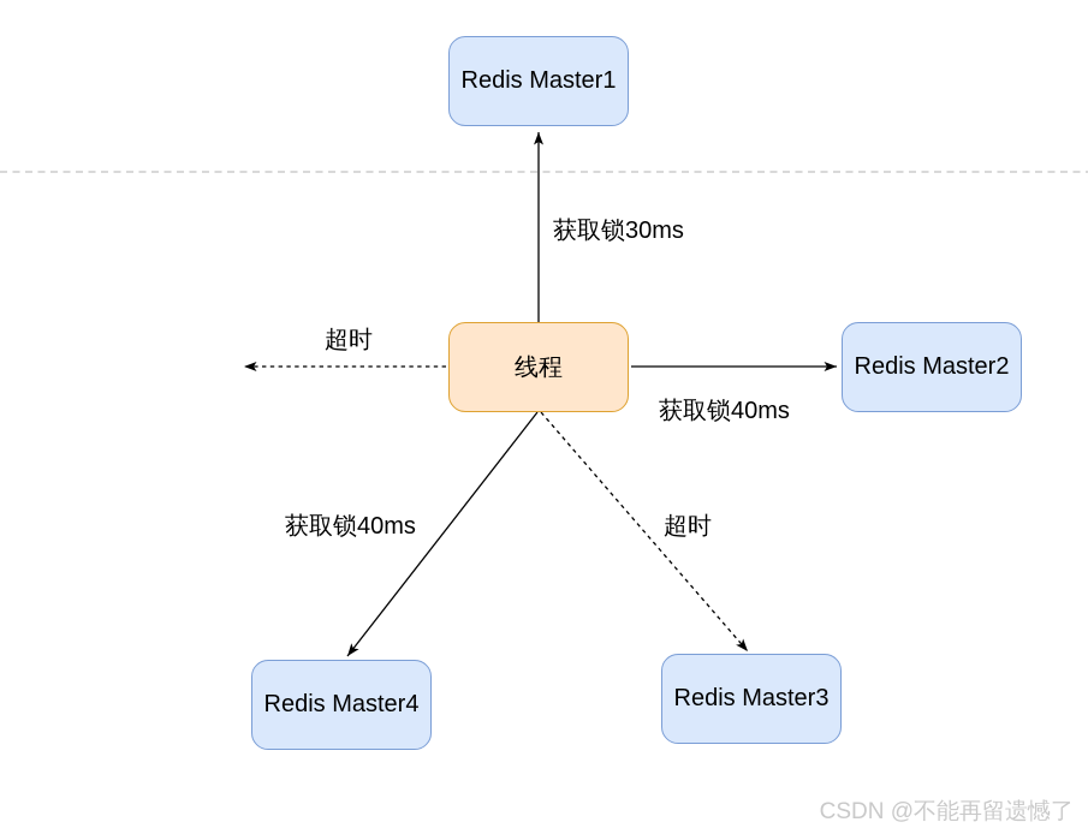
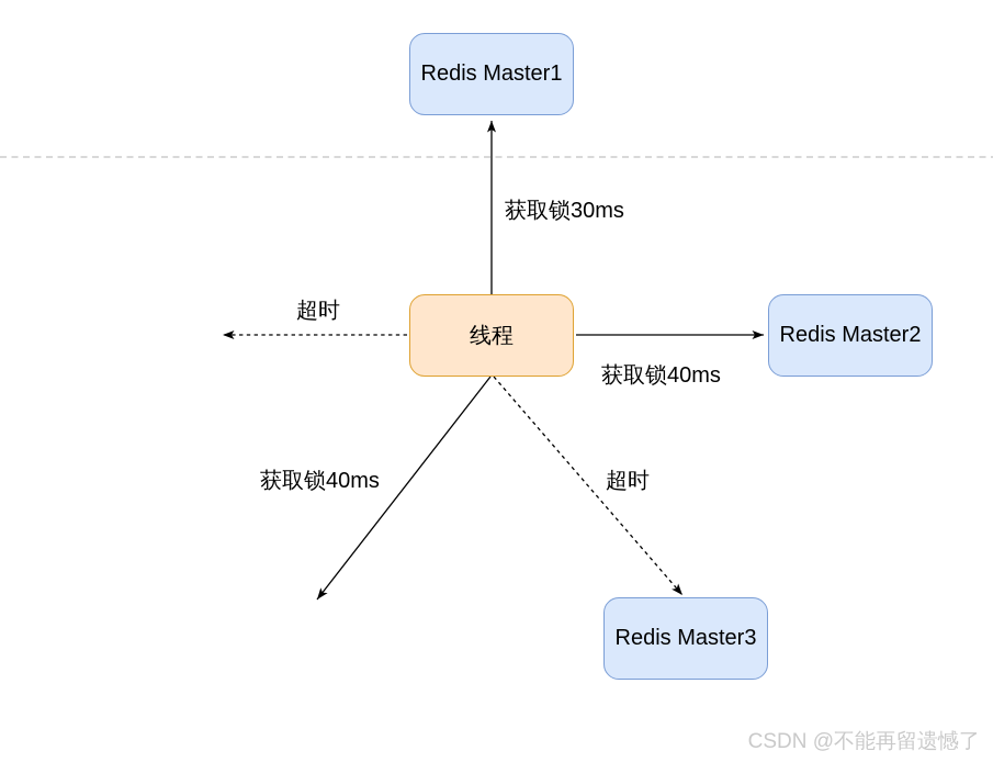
  Redis Master1
  线程
  Redis Master2
- Redis Master4
  Redis Master3
  获取锁30ms
  超时
  获取锁40ms
  获取锁40ms
  超时
  CSDN @不能再留遗憾了
